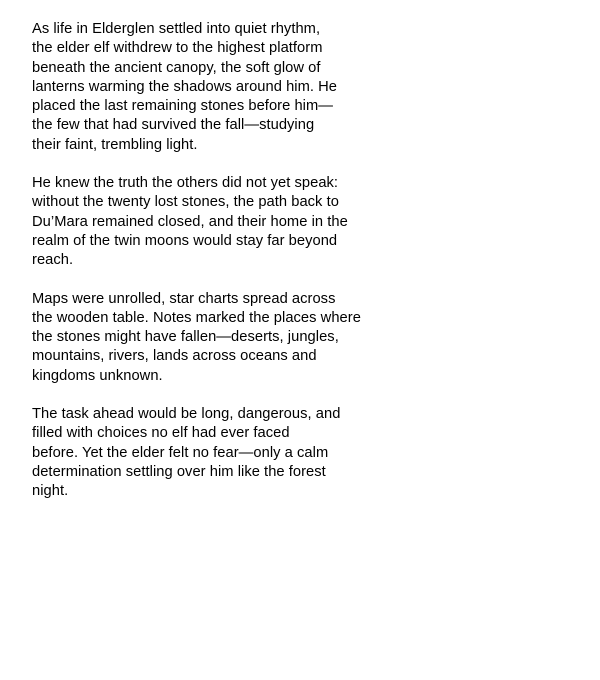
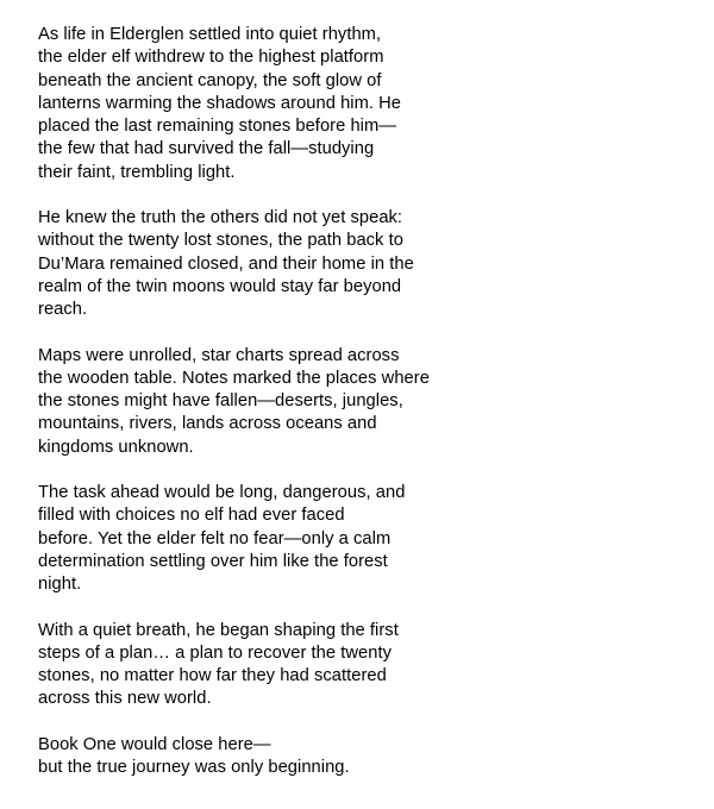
  As life in Elderglen settled into quiet rhythm,
  the elder elf withdrew to the highest platform
  beneath the ancient canopy, the soft glow of
  lanterns warming the shadows around him. He
  placed the last remaining stones before him—
  the few that had survived the fall—studying
  their faint, trembling light.
  He knew the truth the others did not yet speak:
  without the twenty lost stones, the path back to
  Du’Mara remained closed, and their home in the
  realm of the twin moons would stay far beyond
  reach.
  Maps were unrolled, star charts spread across
  the wooden table. Notes marked the places where
  the stones might have fallen—deserts, jungles,
  mountains, rivers, lands across oceans and
  kingdoms unknown.
  The task ahead would be long, dangerous, and
  filled with choices no elf had ever faced
  before. Yet the elder felt no fear—only a calm
  determination settling over him like the forest
  night.
+ With a quiet breath, he began shaping the first
+ steps of a plan… a plan to recover the twenty
+ stones, no matter how far they had scattered
+ across this new world.
+ Book One would close here—
+ but the true journey was only beginning.
